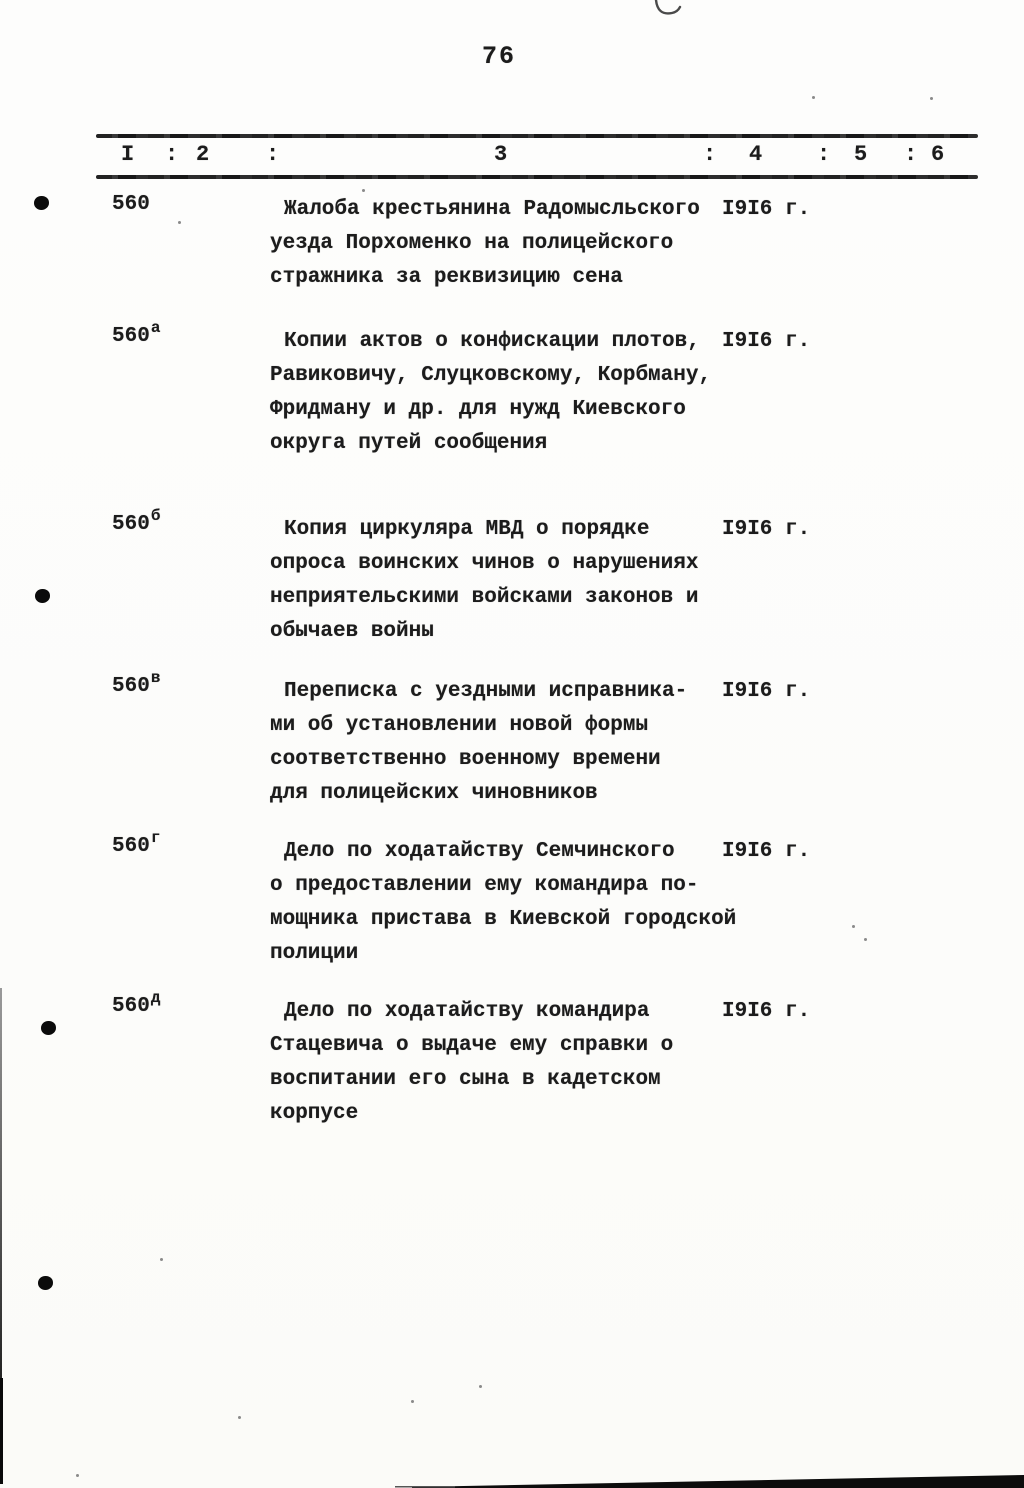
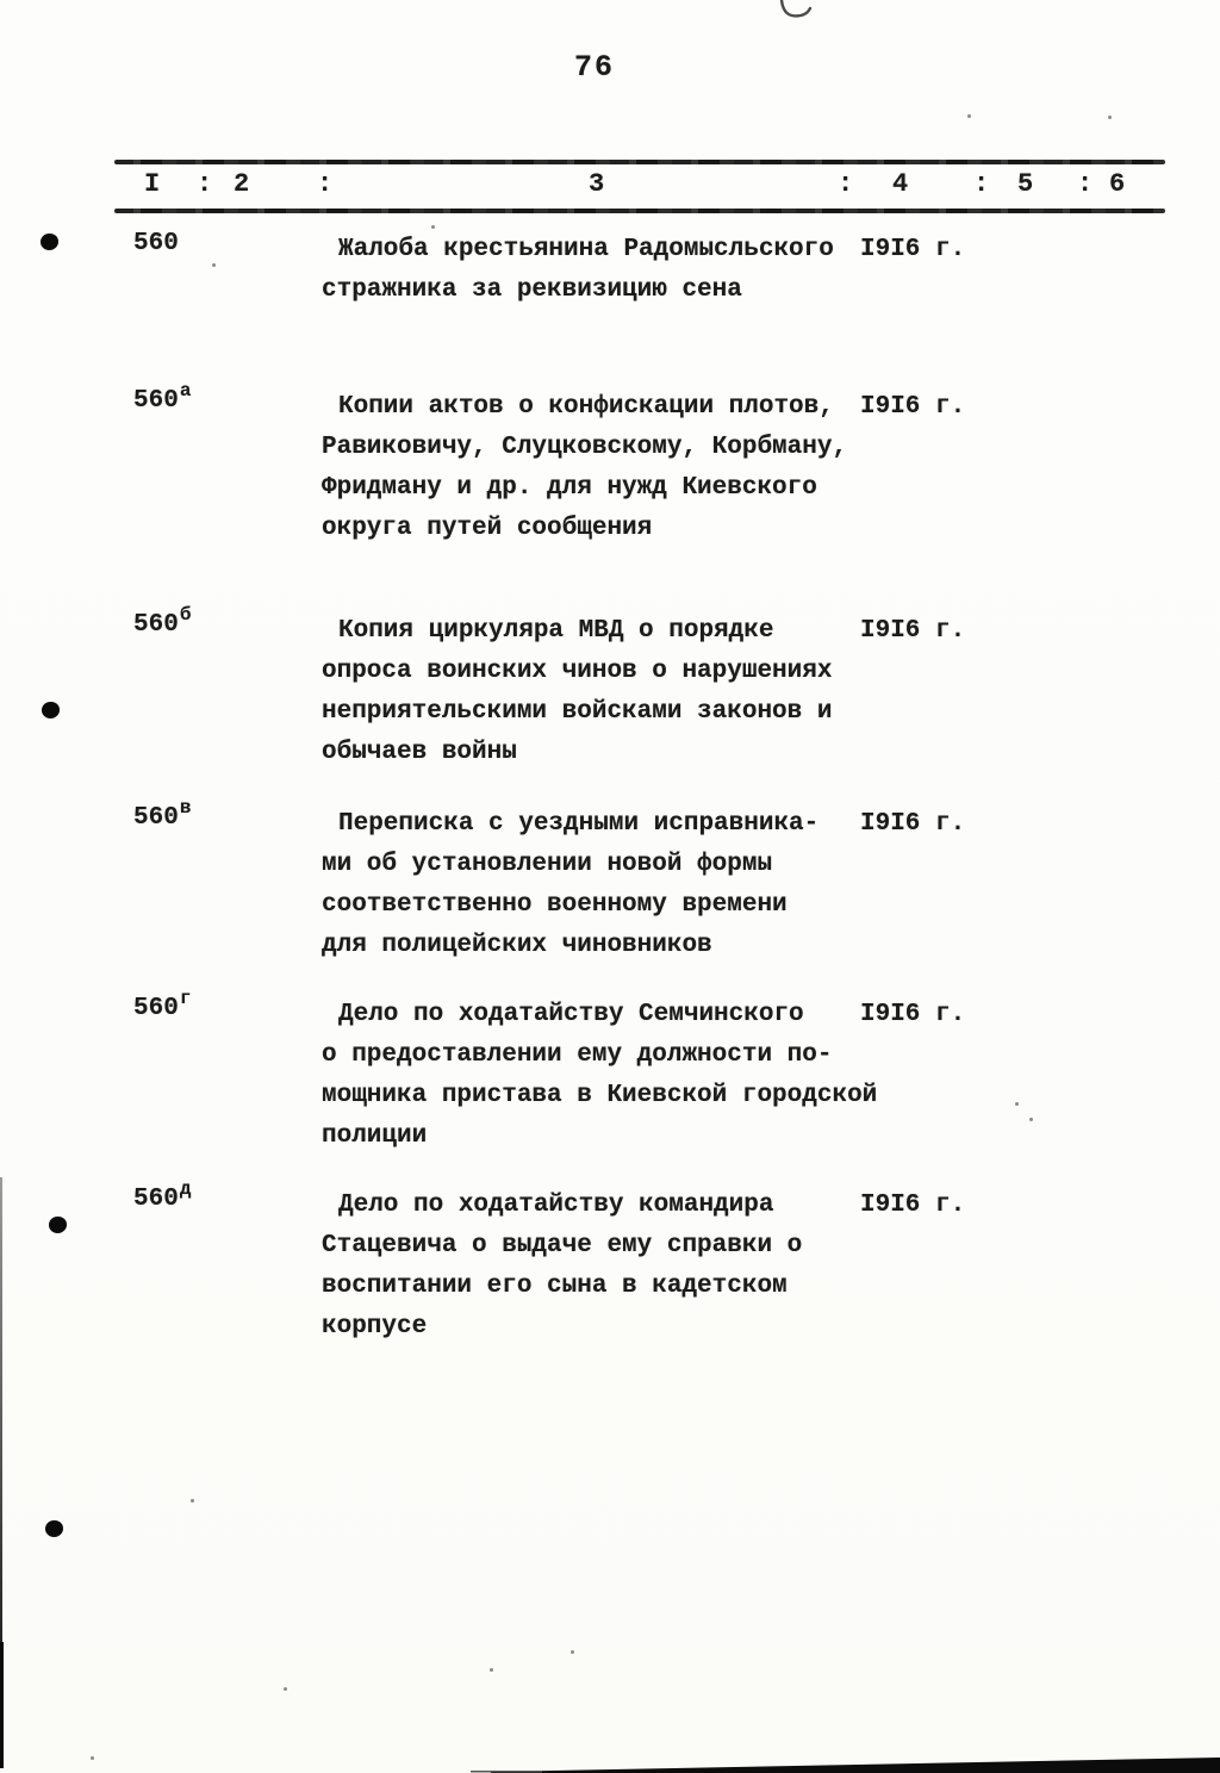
  76
  I
  :
  2
  :
  3
  :
  4
  :
  5
  :
  6
  560
  Жалоба крестьянина Радомысльского
- уезда Порхоменко на полицейского
  стражника за реквизицию сена
  I9I6 г.
  560а
  Копии актов о конфискации плотов,
  Равиковичу, Слуцковскому, Корбману,
  Фридману и др. для нужд Киевского
  округа путей сообщения
  I9I6 г.
  560б
  Копия циркуляра МВД о порядке
  опроса воинских чинов о нарушениях
  неприятельскими войсками законов и
  обычаев войны
  I9I6 г.
  560в
  Переписка с уездными исправника-
  ми об установлении новой формы
  соответственно военному времени
  для полицейских чиновников
  I9I6 г.
  560г
  Дело по ходатайству Семчинского
- о предоставлении ему командира по-
+ о предоставлении ему должности по-
  мощника пристава в Киевской городской
  полиции
  I9I6 г.
  560д
  Дело по ходатайству командира
  Стацевича о выдаче ему справки о
  воспитании его сына в кадетском
  корпусе
  I9I6 г.
